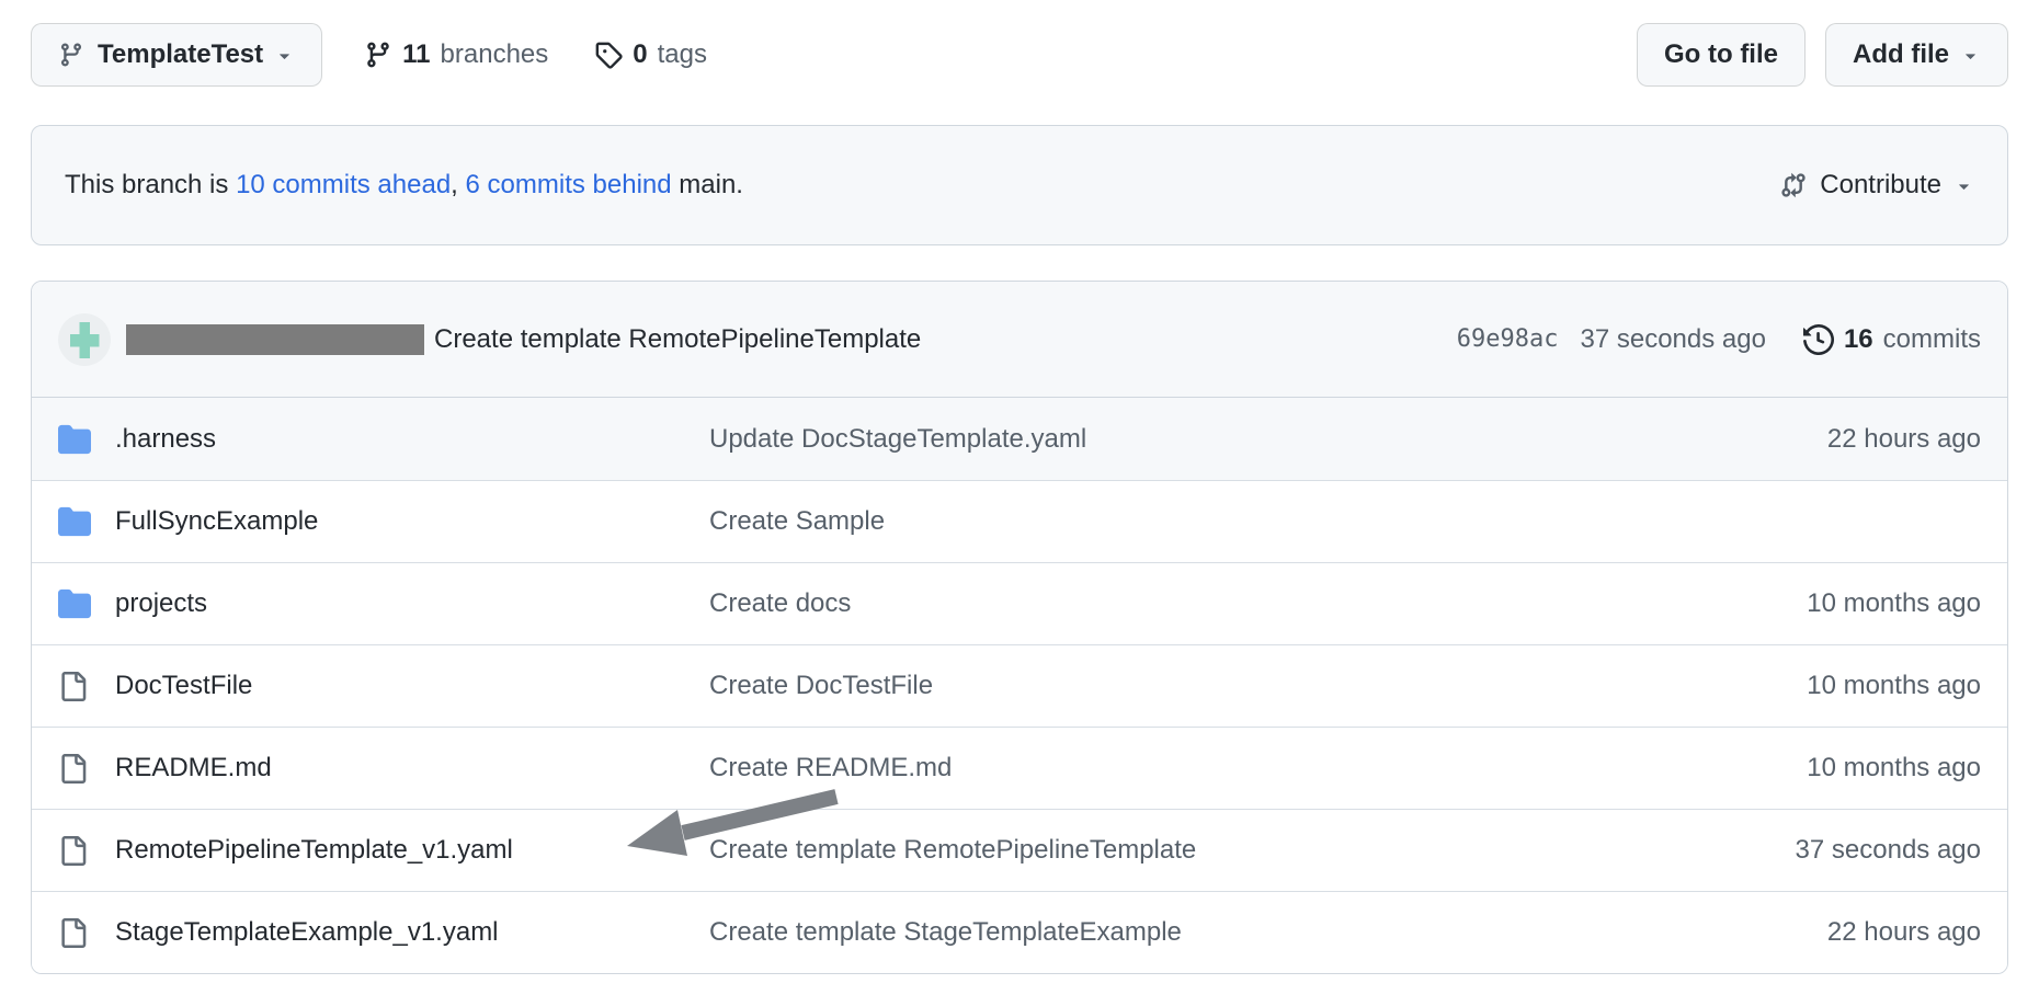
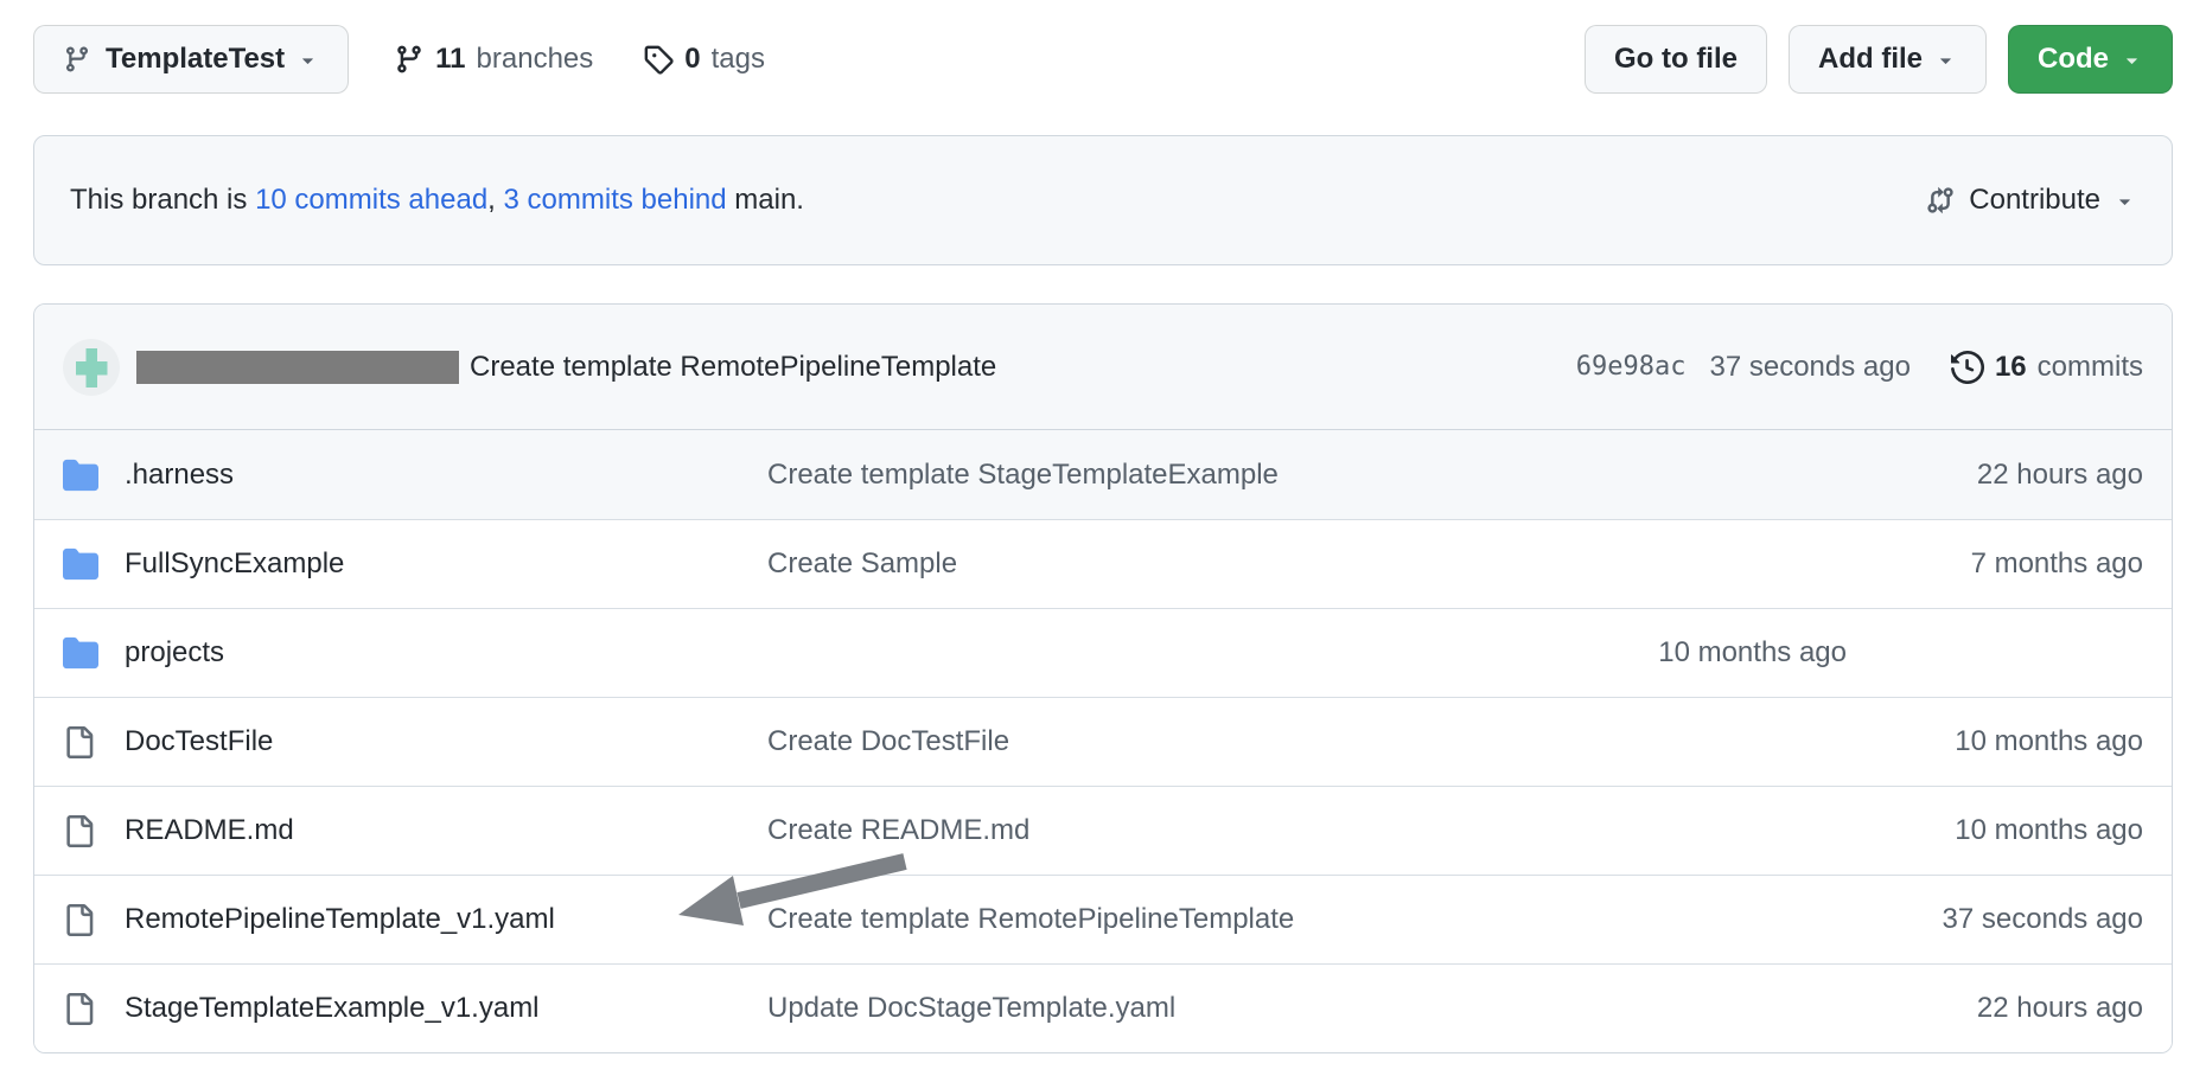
  TemplateTest
  11
  branches
  0
  tags
  Go to file
  Add file
+ Code
- This branch is 10 commits ahead, 6 commits behind main.
+ This branch is 10 commits ahead, 3 commits behind main.
  Contribute
  Create template RemotePipelineTemplate
  69e98ac
  37 seconds ago
  16
  commits
  .harness
- Update DocStageTemplate.yaml
+ Create template StageTemplateExample
  22 hours ago
  FullSyncExample
  Create Sample
+ 7 months ago
  projects
- Create docs
  10 months ago
  DocTestFile
  Create DocTestFile
  10 months ago
  README.md
  Create README.md
  10 months ago
  RemotePipelineTemplate_v1.yaml
  Create template RemotePipelineTemplate
  37 seconds ago
  StageTemplateExample_v1.yaml
- Create template StageTemplateExample
+ Update DocStageTemplate.yaml
  22 hours ago
